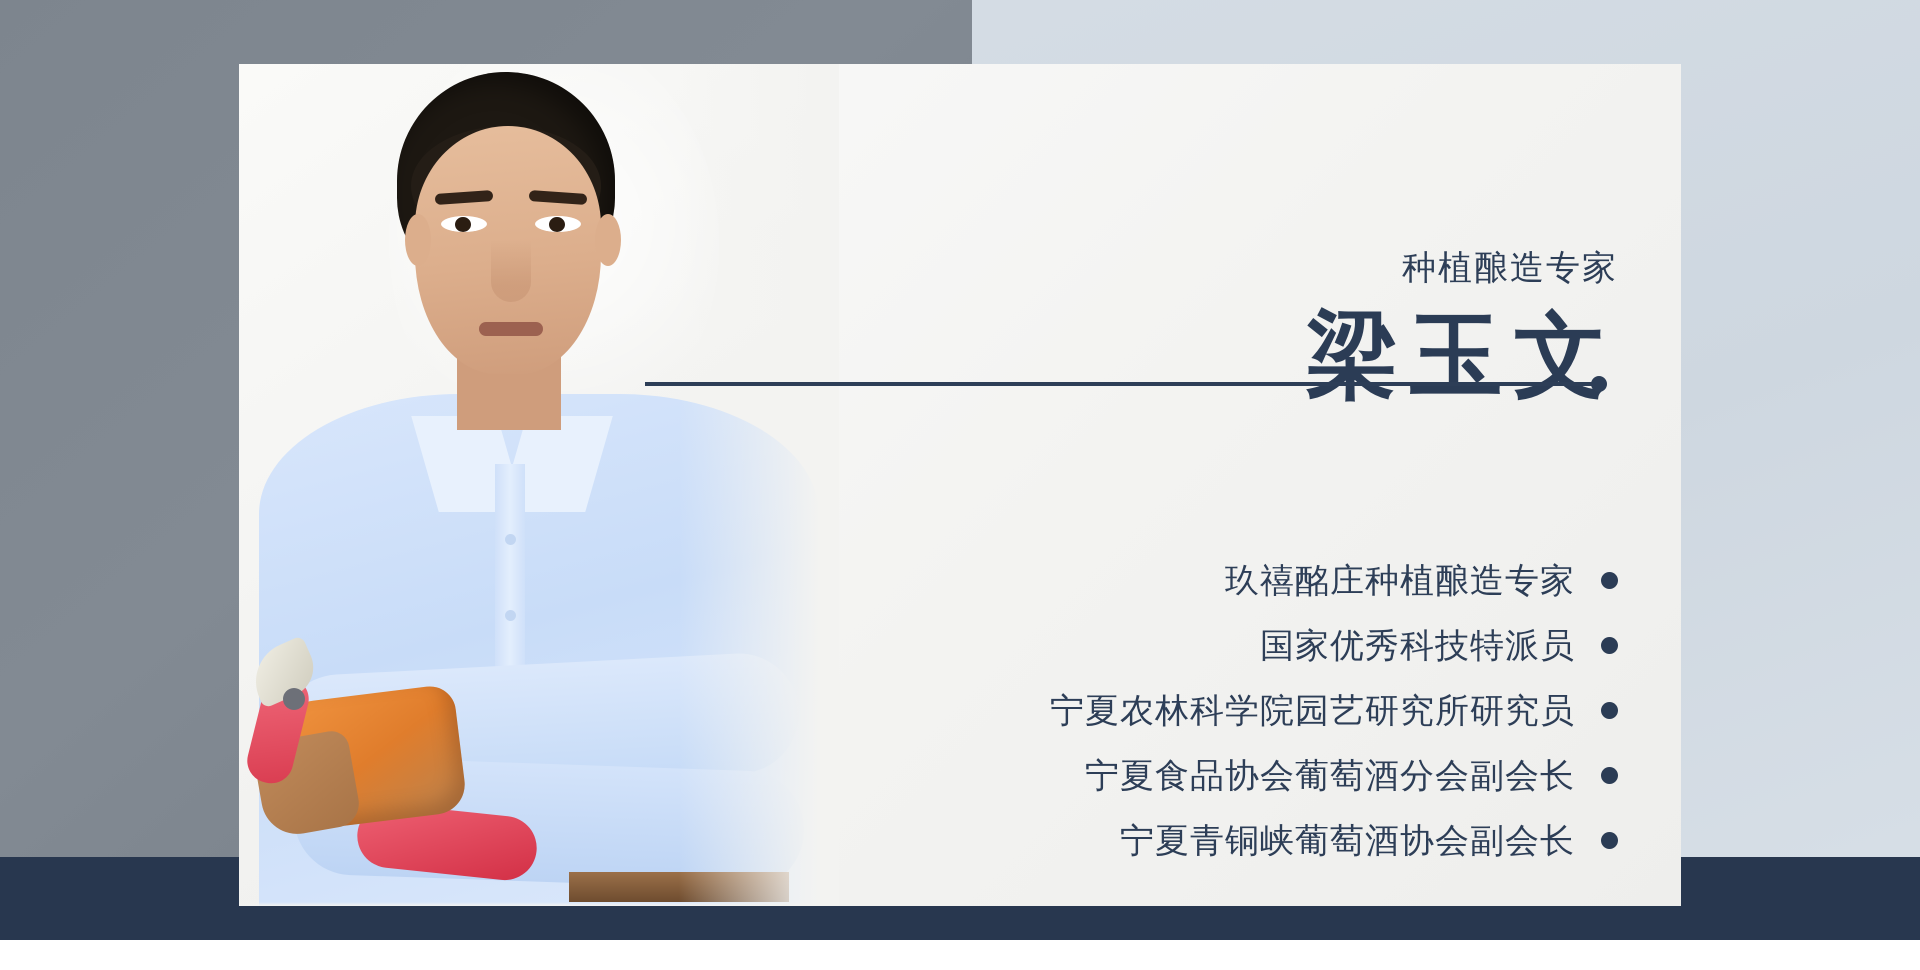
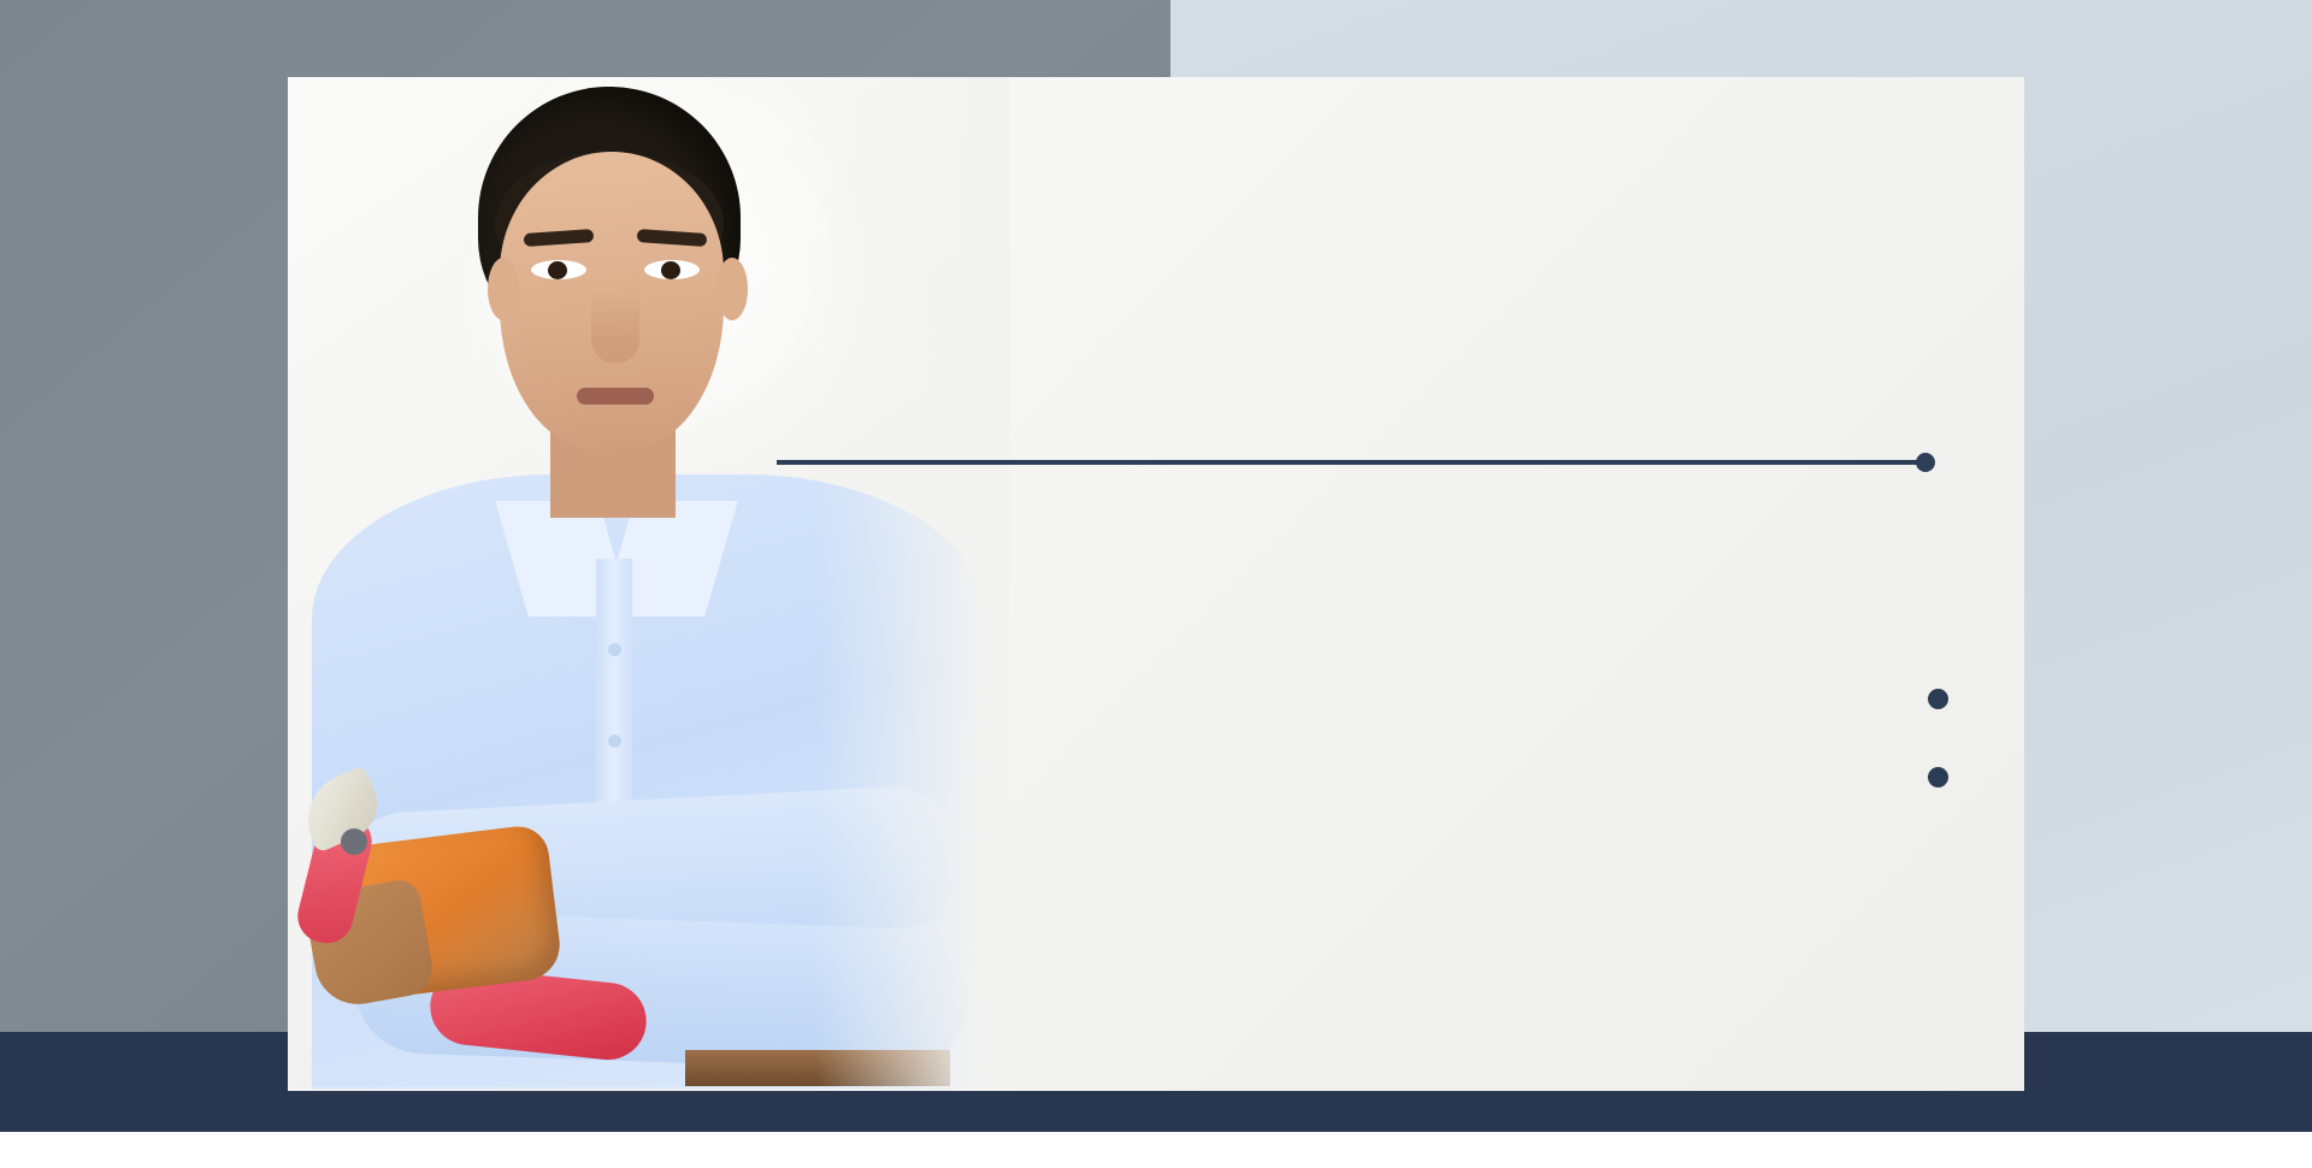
- 种植酿造专家
- 梁玉文
- 玖禧酩庄种植酿造专家
- 国家优秀科技特派员
- 宁夏农林科学院园艺研究所研究员
- 宁夏食品协会葡萄酒分会副会长
- 宁夏青铜峡葡萄酒协会副会长
